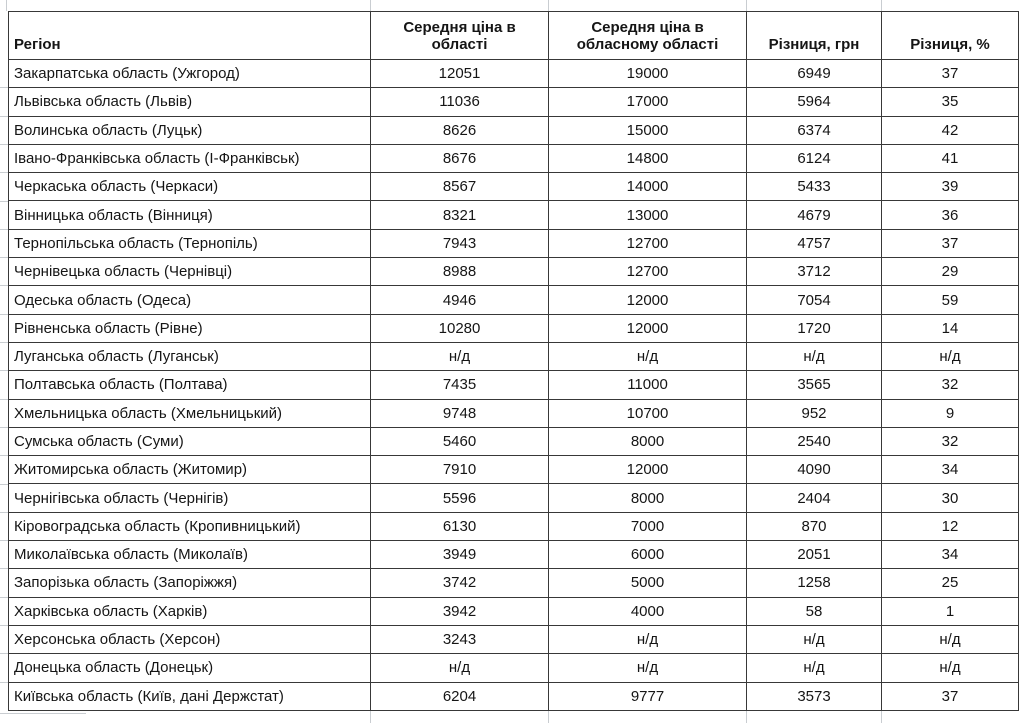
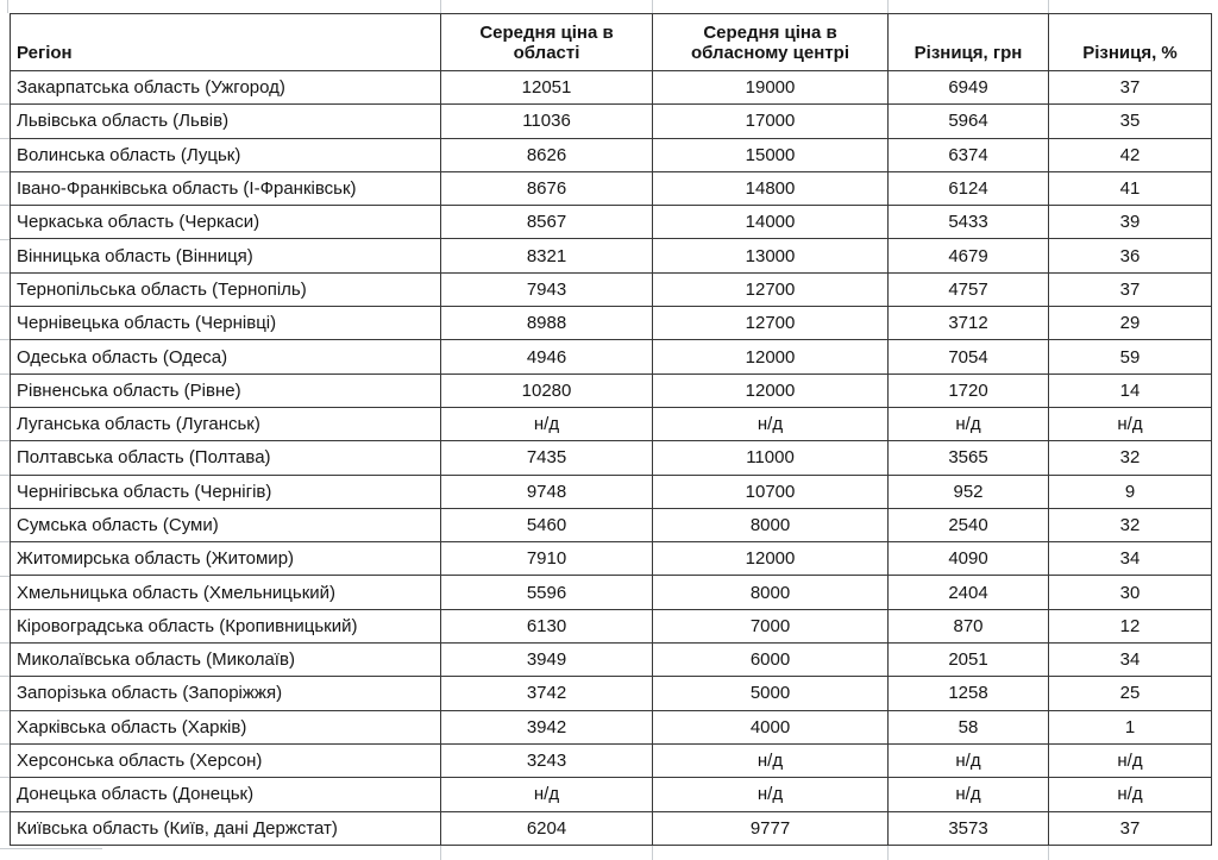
- Регіон	Середня ціна в області	Середня ціна в обласному області	Різниця, грн	Різниця, %
+ Регіон	Середня ціна в області	Середня ціна в обласному центрі	Різниця, грн	Різниця, %
  Закарпатська область (Ужгород)	12051	19000	6949	37
  Львівська область (Львів)	11036	17000	5964	35
  Волинська область (Луцьк)	8626	15000	6374	42
  Івано-Франківська область (І-Франківськ)	8676	14800	6124	41
  Черкаська область (Черкаси)	8567	14000	5433	39
  Вінницька область (Вінниця)	8321	13000	4679	36
  Тернопільська область (Тернопіль)	7943	12700	4757	37
  Чернівецька область (Чернівці)	8988	12700	3712	29
  Одеська область (Одеса)	4946	12000	7054	59
  Рівненська область (Рівне)	10280	12000	1720	14
  Луганська область (Луганськ)	н/д	н/д	н/д	н/д
  Полтавська область (Полтава)	7435	11000	3565	32
- Хмельницька область (Хмельницький)	9748	10700	952	9
+ Чернігівська область (Чернігів)	9748	10700	952	9
  Сумська область (Суми)	5460	8000	2540	32
  Житомирська область (Житомир)	7910	12000	4090	34
- Чернігівська область (Чернігів)	5596	8000	2404	30
+ Хмельницька область (Хмельницький)	5596	8000	2404	30
  Кіровоградська область (Кропивницький)	6130	7000	870	12
  Миколаївська область (Миколаїв)	3949	6000	2051	34
  Запорізька область (Запоріжжя)	3742	5000	1258	25
  Харківська область (Харків)	3942	4000	58	1
  Херсонська область (Херсон)	3243	н/д	н/д	н/д
  Донецька область (Донецьк)	н/д	н/д	н/д	н/д
  Київська область (Київ, дані Держстат)	6204	9777	3573	37
